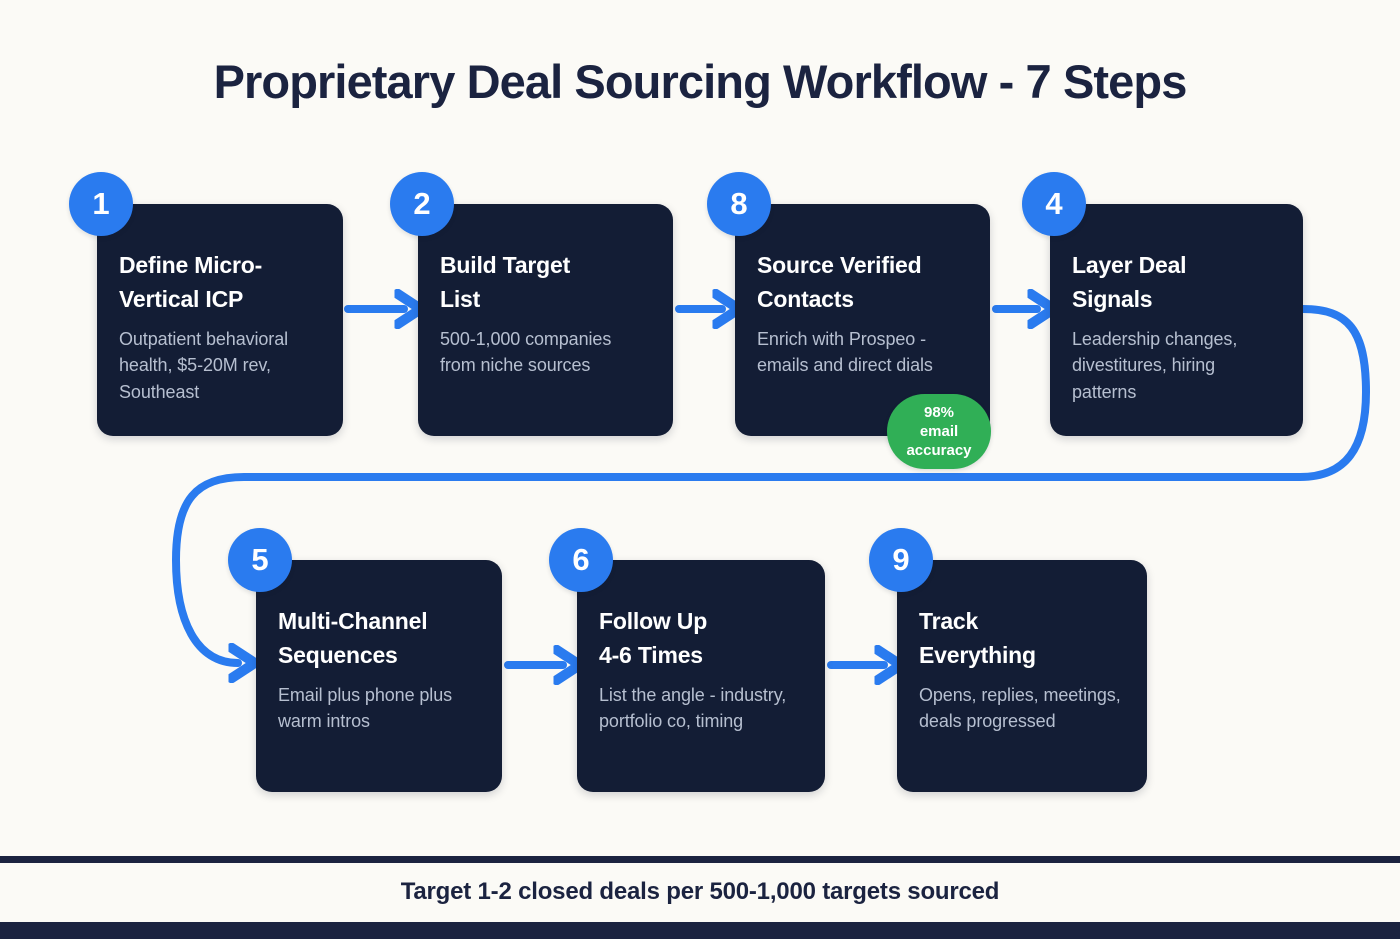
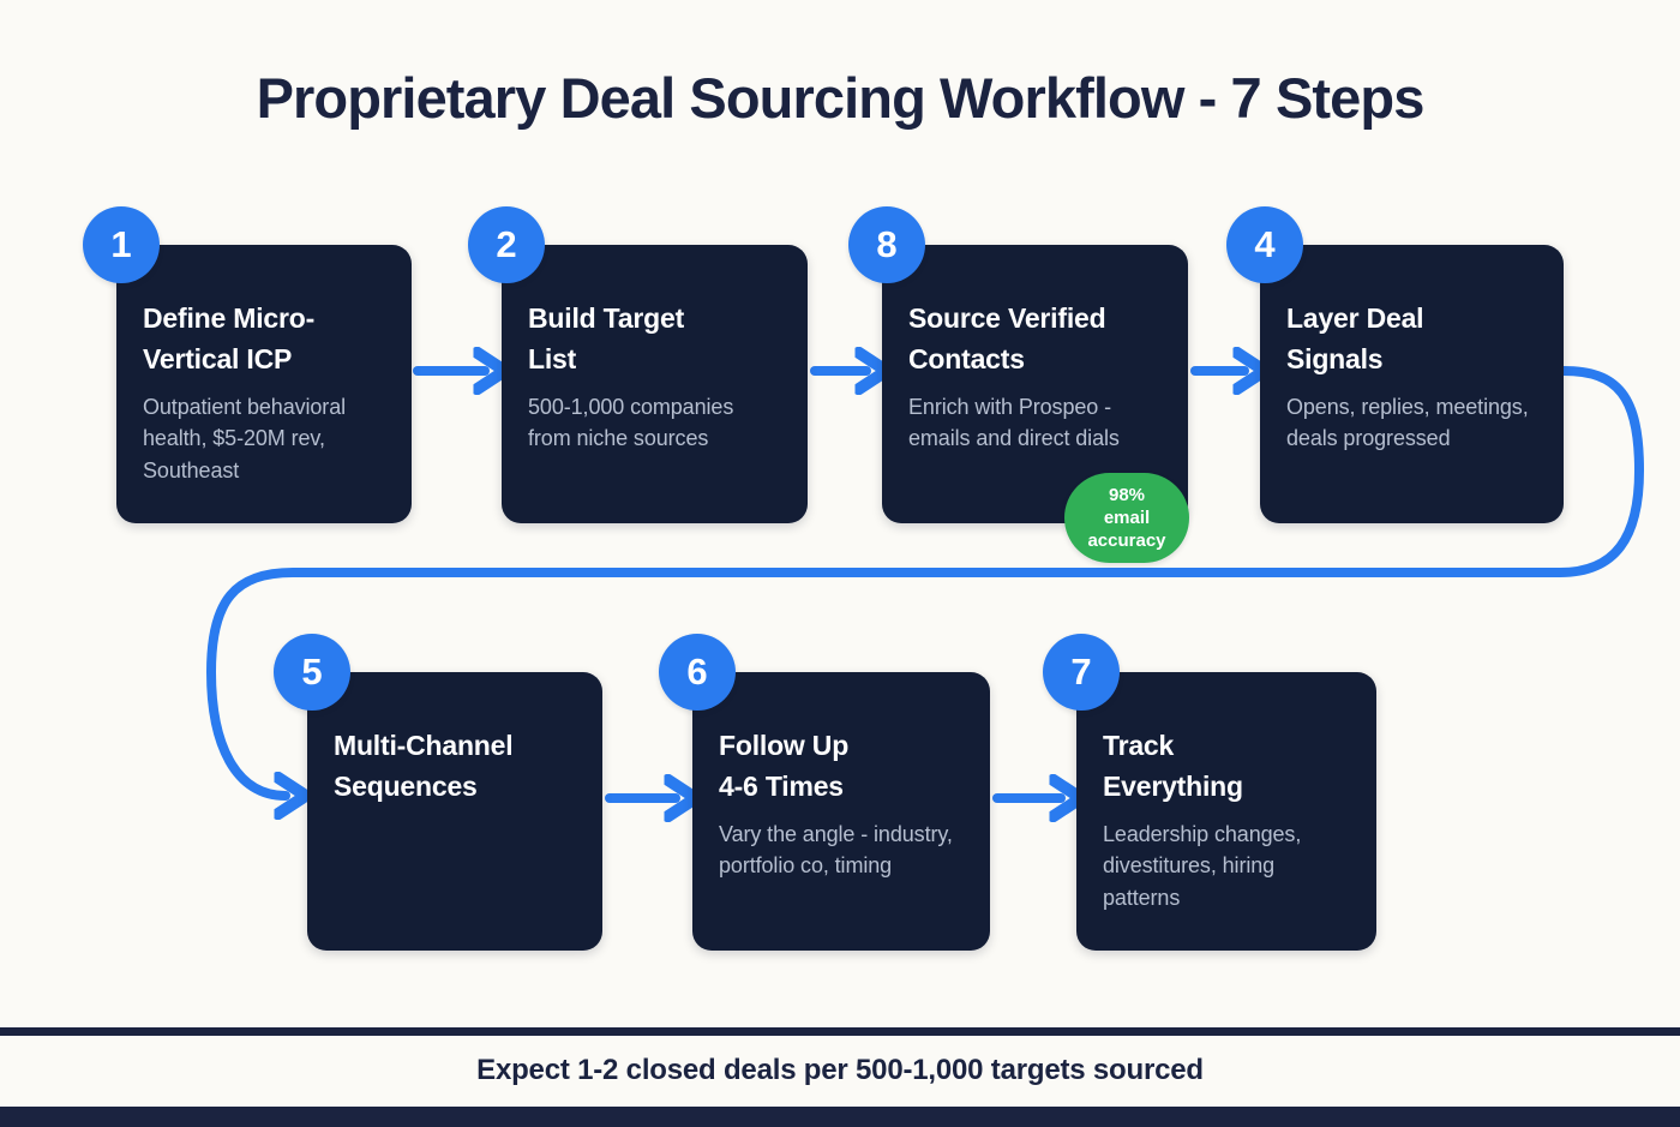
  Proprietary Deal Sourcing Workflow - 7 Steps
  Define Micro-
  Vertical ICP
  Outpatient behavioral health, $5-20M rev, Southeast
  1
  Build Target
  List
  500-1,000 companies from niche sources
  2
  Source Verified
  Contacts
  Enrich with Prospeo - emails and direct dials
  8
  98% email accuracy
  Layer Deal
  Signals
- Leadership changes, divestitures, hiring patterns
+ Opens, replies, meetings, deals progressed
  4
  Multi-Channel
  Sequences
- Email plus phone plus warm intros
  5
  Follow Up
  4-6 Times
- List the angle - industry, portfolio co, timing
+ Vary the angle - industry, portfolio co, timing
  6
  Track
  Everything
- Opens, replies, meetings, deals progressed
+ Leadership changes, divestitures, hiring patterns
- 9
+ 7
- Target 1-2 closed deals per 500-1,000 targets sourced
+ Expect 1-2 closed deals per 500-1,000 targets sourced
